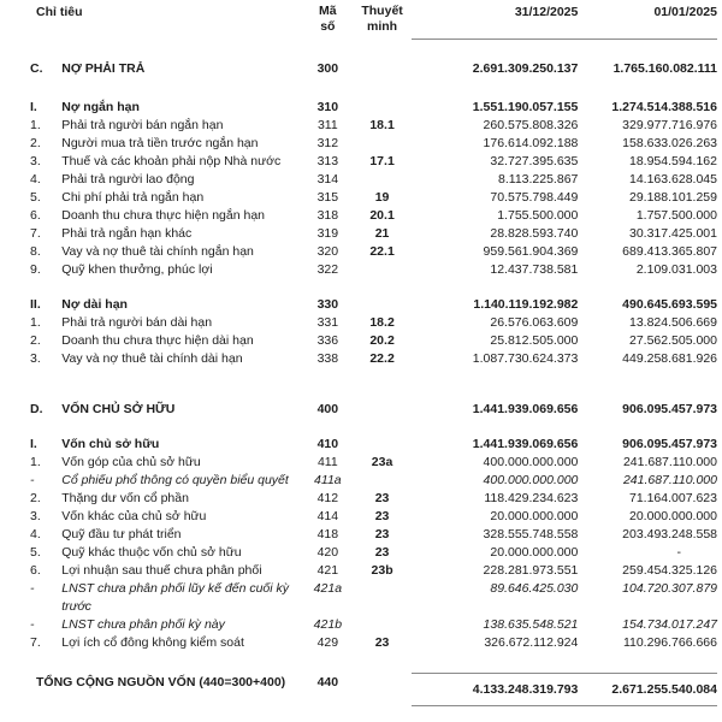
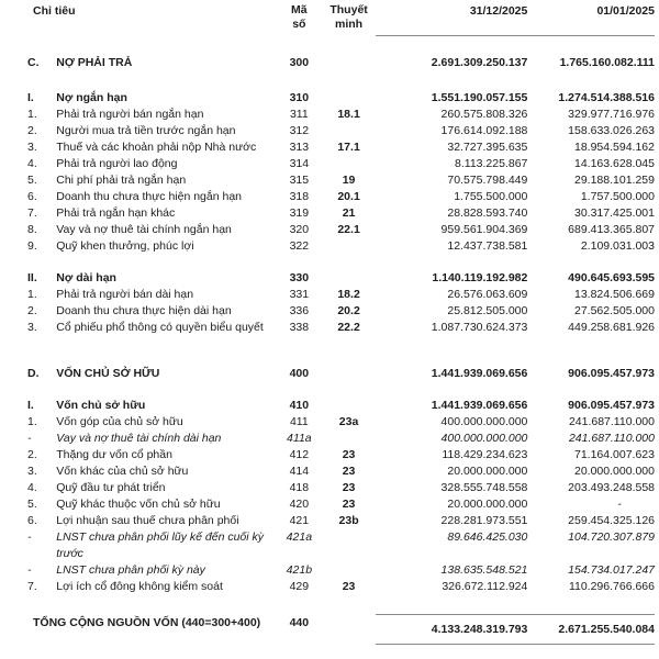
  Chỉ tiêu	Mã số	Thuyết minh	31/12/2025	01/01/2025
  C.	NỢ PHẢI TRẢ	300		2.691.309.250.137	1.765.160.082.111
  I.	Nợ ngắn hạn	310		1.551.190.057.155	1.274.514.388.516
  1.	Phải trả người bán ngắn hạn	311	18.1	260.575.808.326	329.977.716.976
  2.	Người mua trả tiền trước ngắn hạn	312		176.614.092.188	158.633.026.263
  3.	Thuế và các khoản phải nộp Nhà nước	313	17.1	32.727.395.635	18.954.594.162
  4.	Phải trả người lao động	314		8.113.225.867	14.163.628.045
  5.	Chi phí phải trả ngắn hạn	315	19	70.575.798.449	29.188.101.259
  6.	Doanh thu chưa thực hiện ngắn hạn	318	20.1	1.755.500.000	1.757.500.000
  7.	Phải trả ngắn hạn khác	319	21	28.828.593.740	30.317.425.001
  8.	Vay và nợ thuê tài chính ngắn hạn	320	22.1	959.561.904.369	689.413.365.807
  9.	Quỹ khen thưởng, phúc lợi	322		12.437.738.581	2.109.031.003
  II.	Nợ dài hạn	330		1.140.119.192.982	490.645.693.595
  1.	Phải trả người bán dài hạn	331	18.2	26.576.063.609	13.824.506.669
  2.	Doanh thu chưa thực hiện dài hạn	336	20.2	25.812.505.000	27.562.505.000
- 3.	Vay và nợ thuê tài chính dài hạn	338	22.2	1.087.730.624.373	449.258.681.926
+ 3.	Cổ phiếu phổ thông có quyền biểu quyết	338	22.2	1.087.730.624.373	449.258.681.926
  D.	VỐN CHỦ SỞ HỮU	400		1.441.939.069.656	906.095.457.973
  I.	Vốn chủ sở hữu	410		1.441.939.069.656	906.095.457.973
  1.	Vốn góp của chủ sở hữu	411	23a	400.000.000.000	241.687.110.000
- -	Cổ phiếu phổ thông có quyền biểu quyết	411a		400.000.000.000	241.687.110.000
+ -	Vay và nợ thuê tài chính dài hạn	411a		400.000.000.000	241.687.110.000
  2.	Thặng dư vốn cổ phần	412	23	118.429.234.623	71.164.007.623
  3.	Vốn khác của chủ sở hữu	414	23	20.000.000.000	20.000.000.000
  4.	Quỹ đầu tư phát triển	418	23	328.555.748.558	203.493.248.558
  5.	Quỹ khác thuộc vốn chủ sở hữu	420	23	20.000.000.000	-
  6.	Lợi nhuận sau thuế chưa phân phối	421	23b	228.281.973.551	259.454.325.126
  -	LNST chưa phân phối lũy kế đến cuối kỳ trước	421a		89.646.425.030	104.720.307.879
  -	LNST chưa phân phối kỳ này	421b		138.635.548.521	154.734.017.247
  7.	Lợi ích cổ đông không kiểm soát	429	23	326.672.112.924	110.296.766.666
  TỔNG CỘNG NGUỒN VỐN (440=300+400)	440		4.133.248.319.793	2.671.255.540.084
